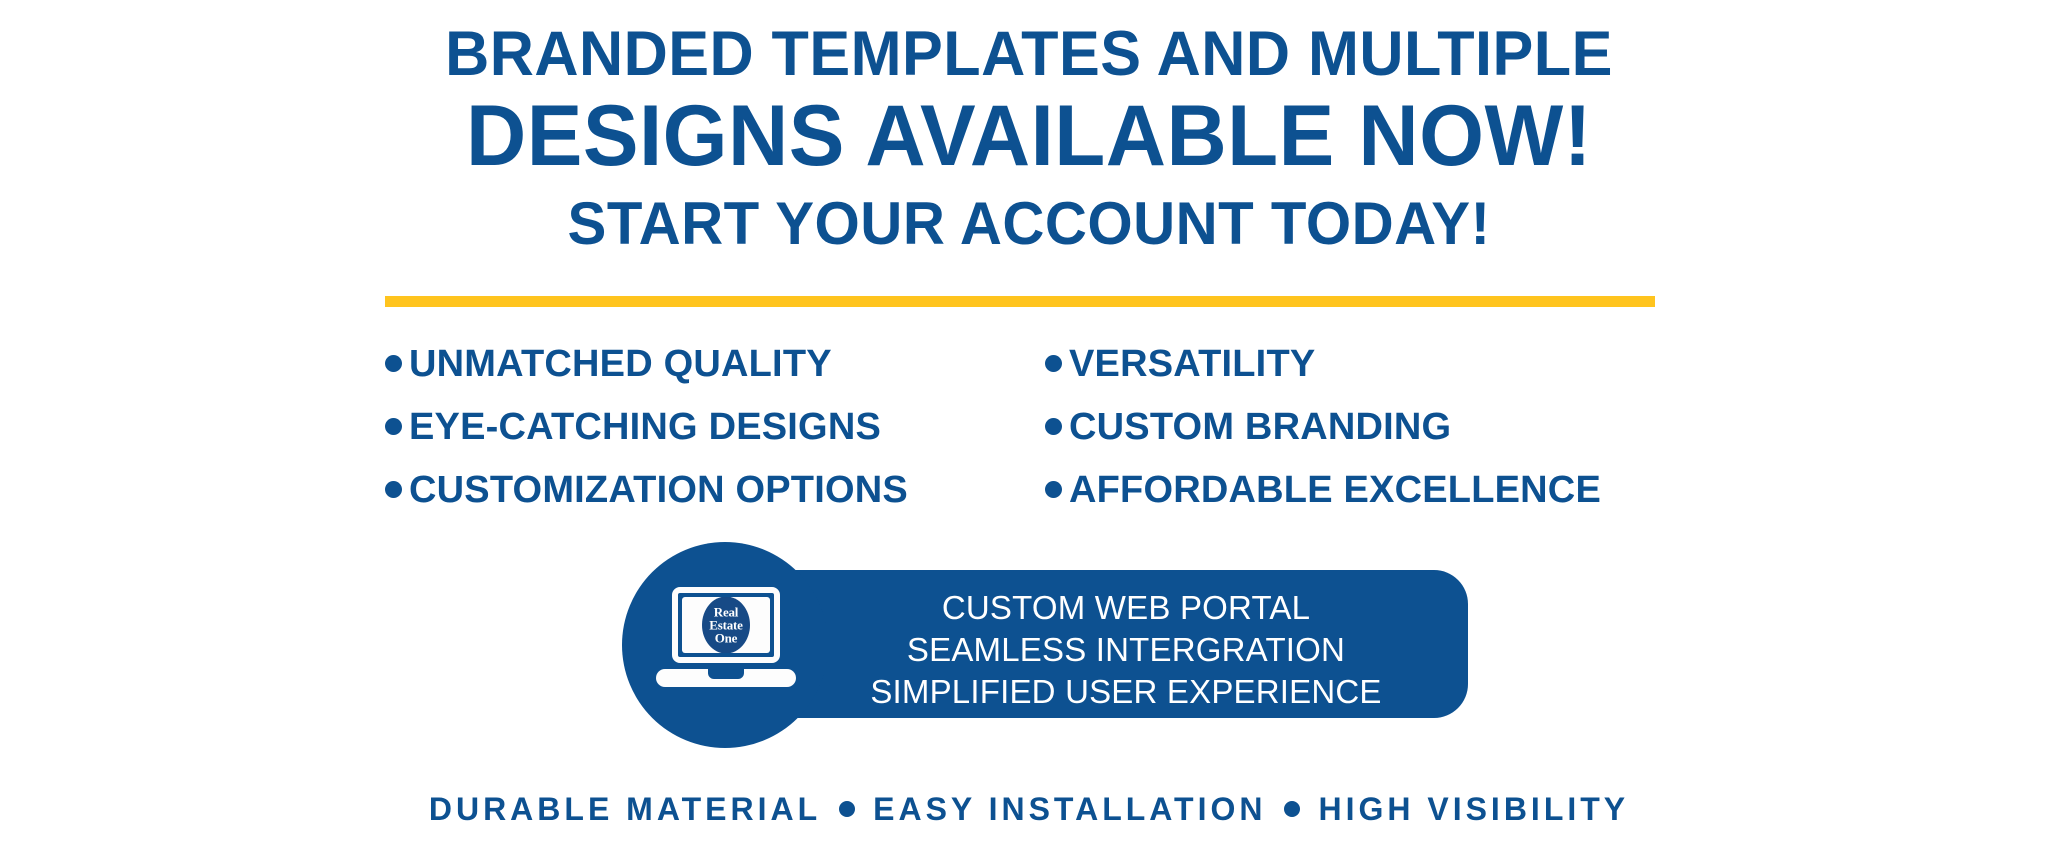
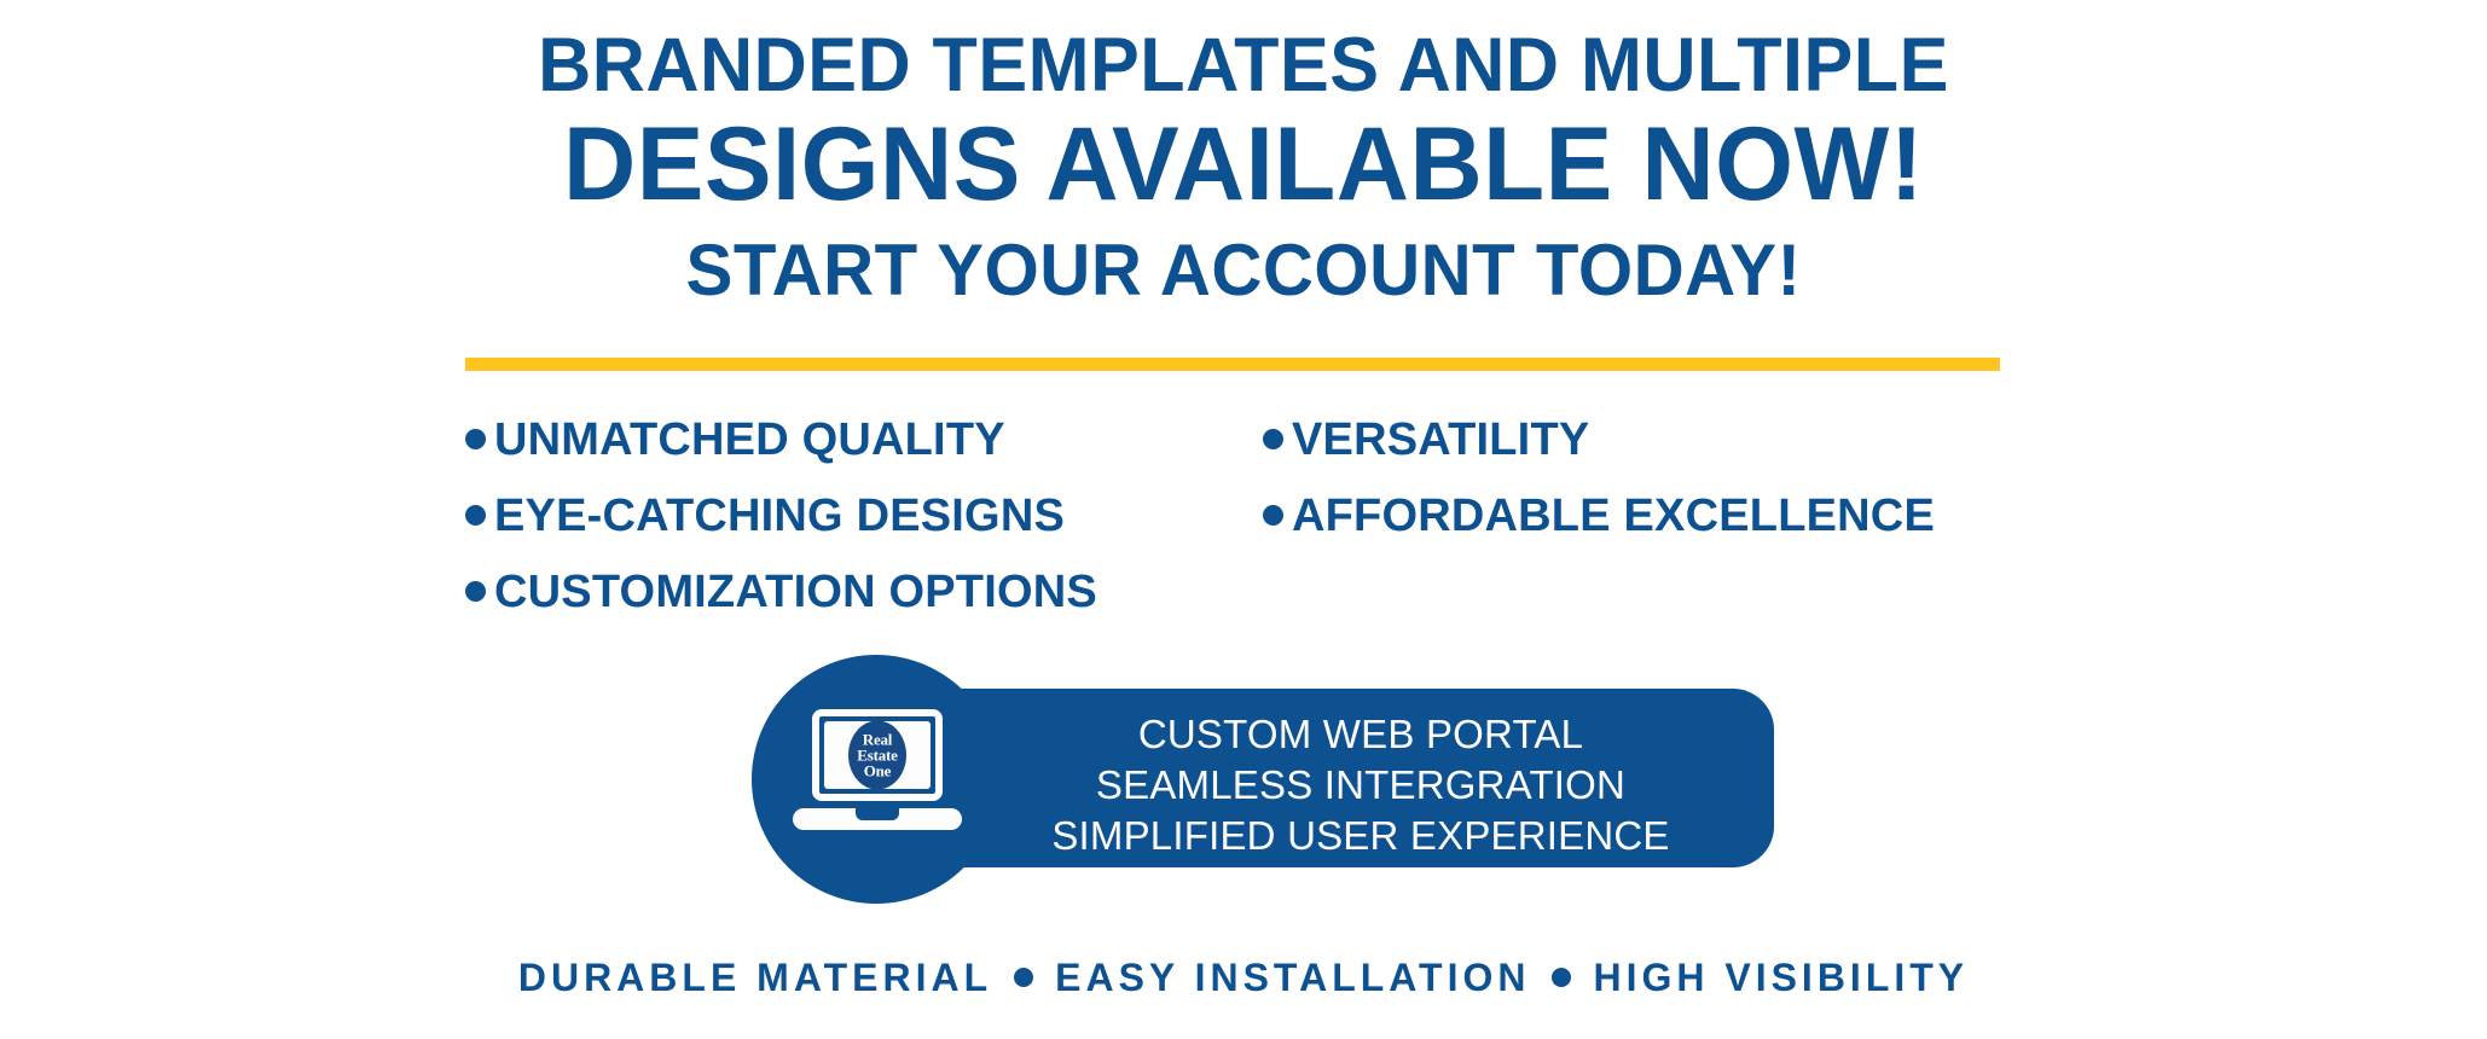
  BRANDED TEMPLATES AND MULTIPLE
  DESIGNS AVAILABLE NOW!
  START YOUR ACCOUNT TODAY!
  UNMATCHED QUALITY
  EYE-CATCHING DESIGNS
  CUSTOMIZATION OPTIONS
  VERSATILITY
- CUSTOM BRANDING
  AFFORDABLE EXCELLENCE
  Real
  Estate
  One
  CUSTOM WEB PORTAL
  SEAMLESS INTERGRATION
  SIMPLIFIED USER EXPERIENCE
  DURABLE MATERIAL
  EASY INSTALLATION
  HIGH VISIBILITY
